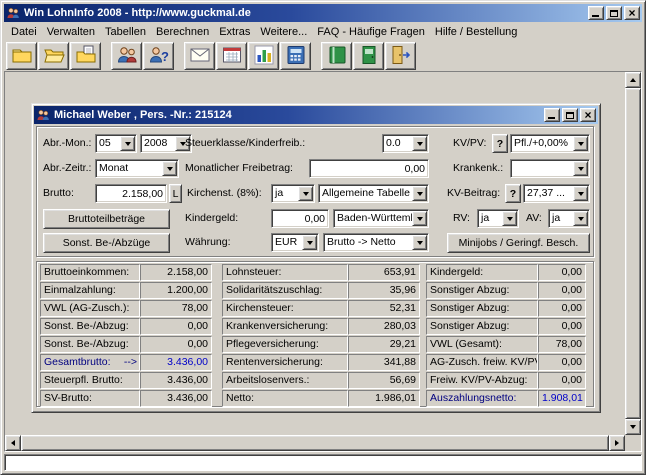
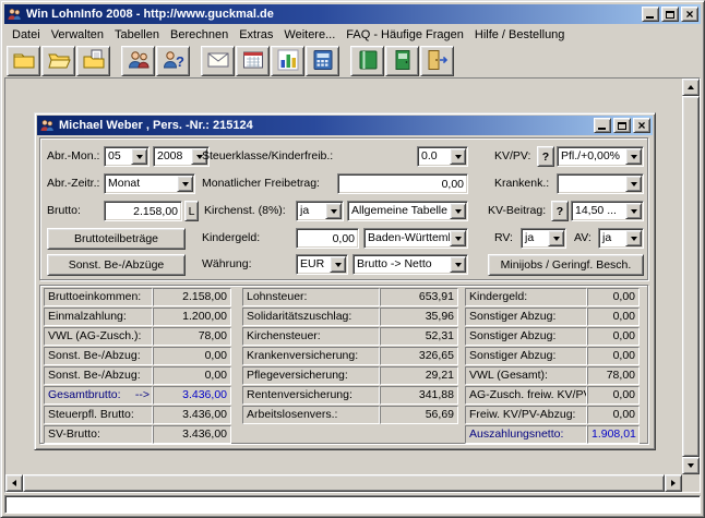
  Win LohnInfo 2008 - http://www.guckmal.de
  Datei
  Verwalten
  Tabellen
  Berechnen
  Extras
  Weitere...
  FAQ - Häufige Fragen
  Hilfe / Bestellung
  ?
  Michael Weber , Pers. -Nr.: 215124
  Abr.-Mon.:
  05
  2008
  Steuerklasse/Kinderfreib.:
  0.0
  KV/PV:
  ?
  Pfl./+0,00%
  Abr.-Zeitr.:
  Monat
  Monatlicher Freibetrag:
  0,00
  Krankenk.:
  Brutto:
  2.158,00
  L
  Kirchenst. (8%):
  ja
  Allgemeine Tabelle
  KV-Beitrag:
  ?
- 27,37 ...
+ 14,50 ...
  Bruttoteilbeträge
  Kindergeld:
  0,00
  Baden-Württem
  RV:
  ja
  AV:
  ja
  Sonst. Be-/Abzüge
  Währung:
  EUR
  Brutto -> Netto
  Minijobs / Geringf. Besch.
  Bruttoeinkommen:
  2.158,00
  Einmalzahlung:
  1.200,00
  VWL (AG-Zusch.):
  78,00
  Sonst. Be-/Abzug:
  0,00
  Sonst. Be-/Abzug:
  0,00
  Gesamtbrutto:
  -->
  3.436,00
  Steuerpfl. Brutto:
  3.436,00
  SV-Brutto:
  3.436,00
  Lohnsteuer:
  653,91
  Solidaritätszuschlag:
  35,96
  Kirchensteuer:
  52,31
  Krankenversicherung:
- 280,03
+ 326,65
  Pflegeversicherung:
  29,21
  Rentenversicherung:
  341,88
  Arbeitslosenvers.:
  56,69
- Netto:
- 1.986,01
  Kindergeld:
  0,00
  Sonstiger Abzug:
  0,00
  Sonstiger Abzug:
  0,00
  Sonstiger Abzug:
  0,00
  VWL (Gesamt):
  78,00
  AG-Zusch. freiw. KV/P
  0,00
  Freiw. KV/PV-Abzug:
  0,00
  Auszahlungsnetto:
  1.908,01
